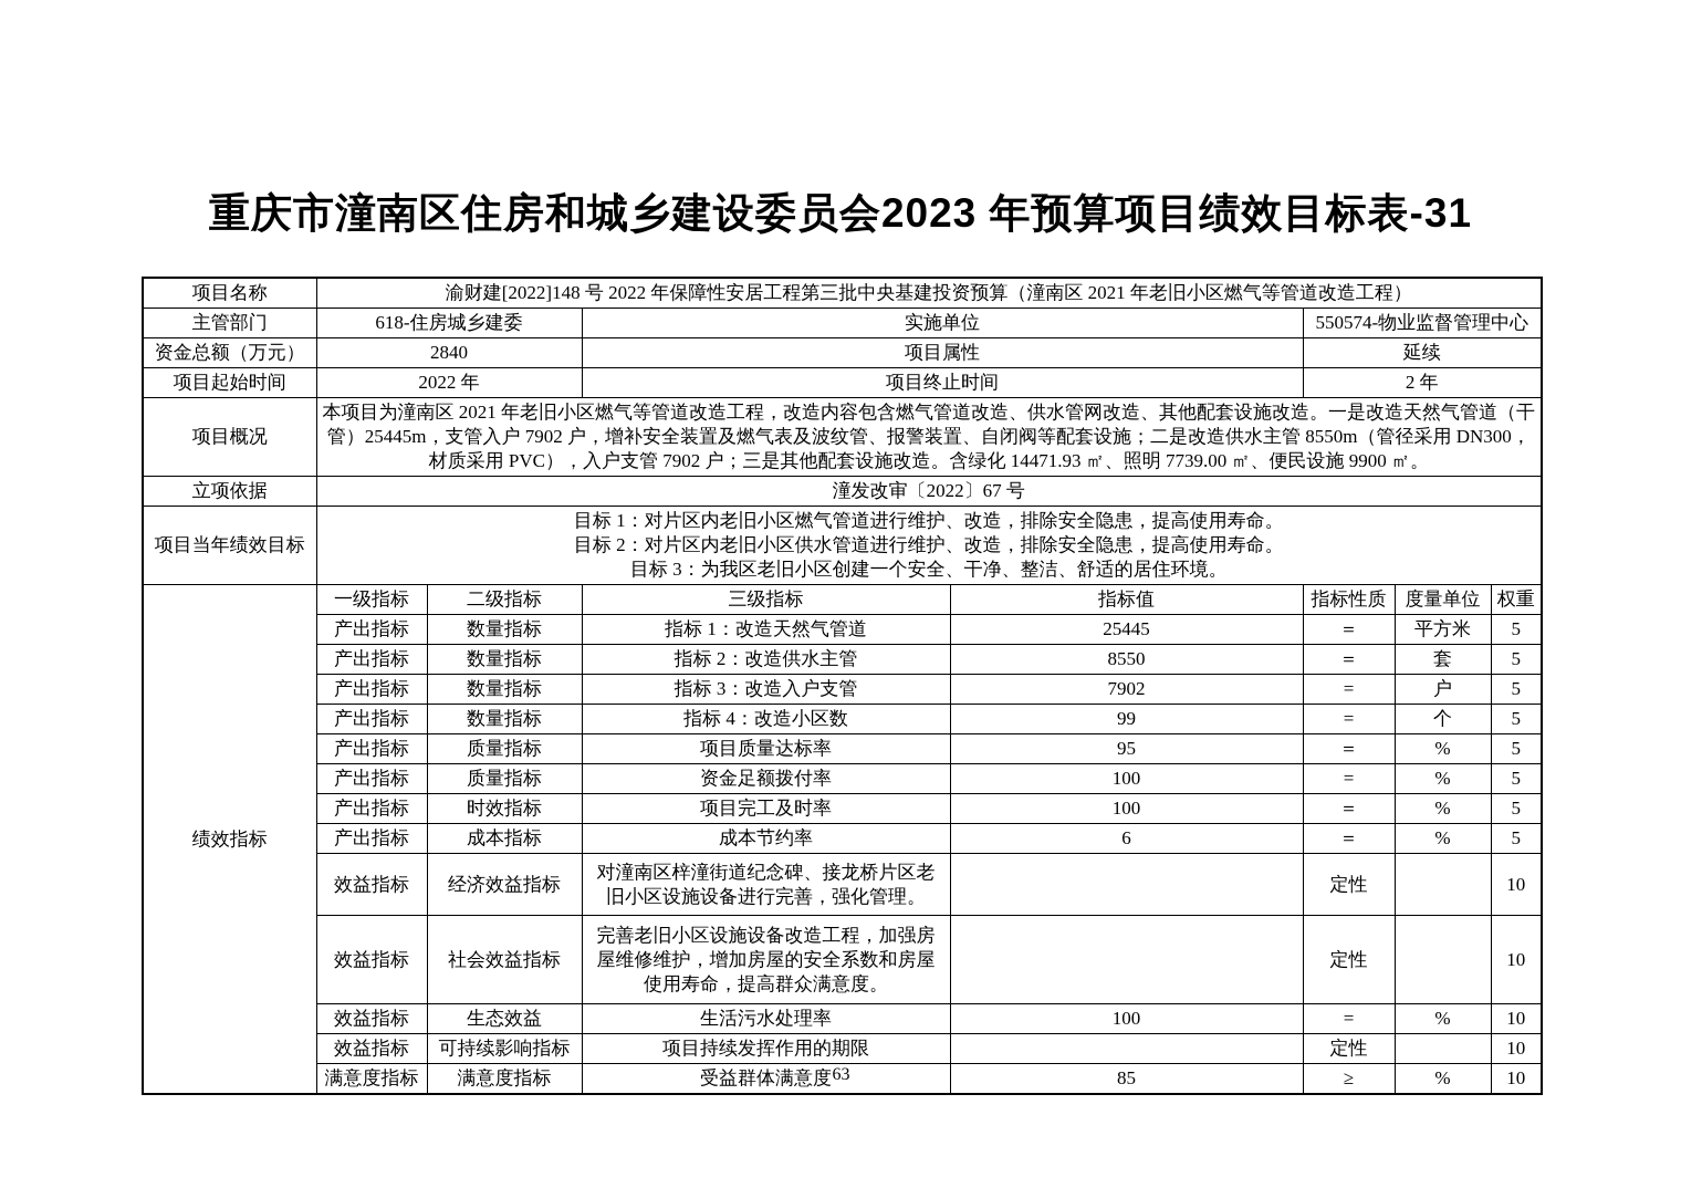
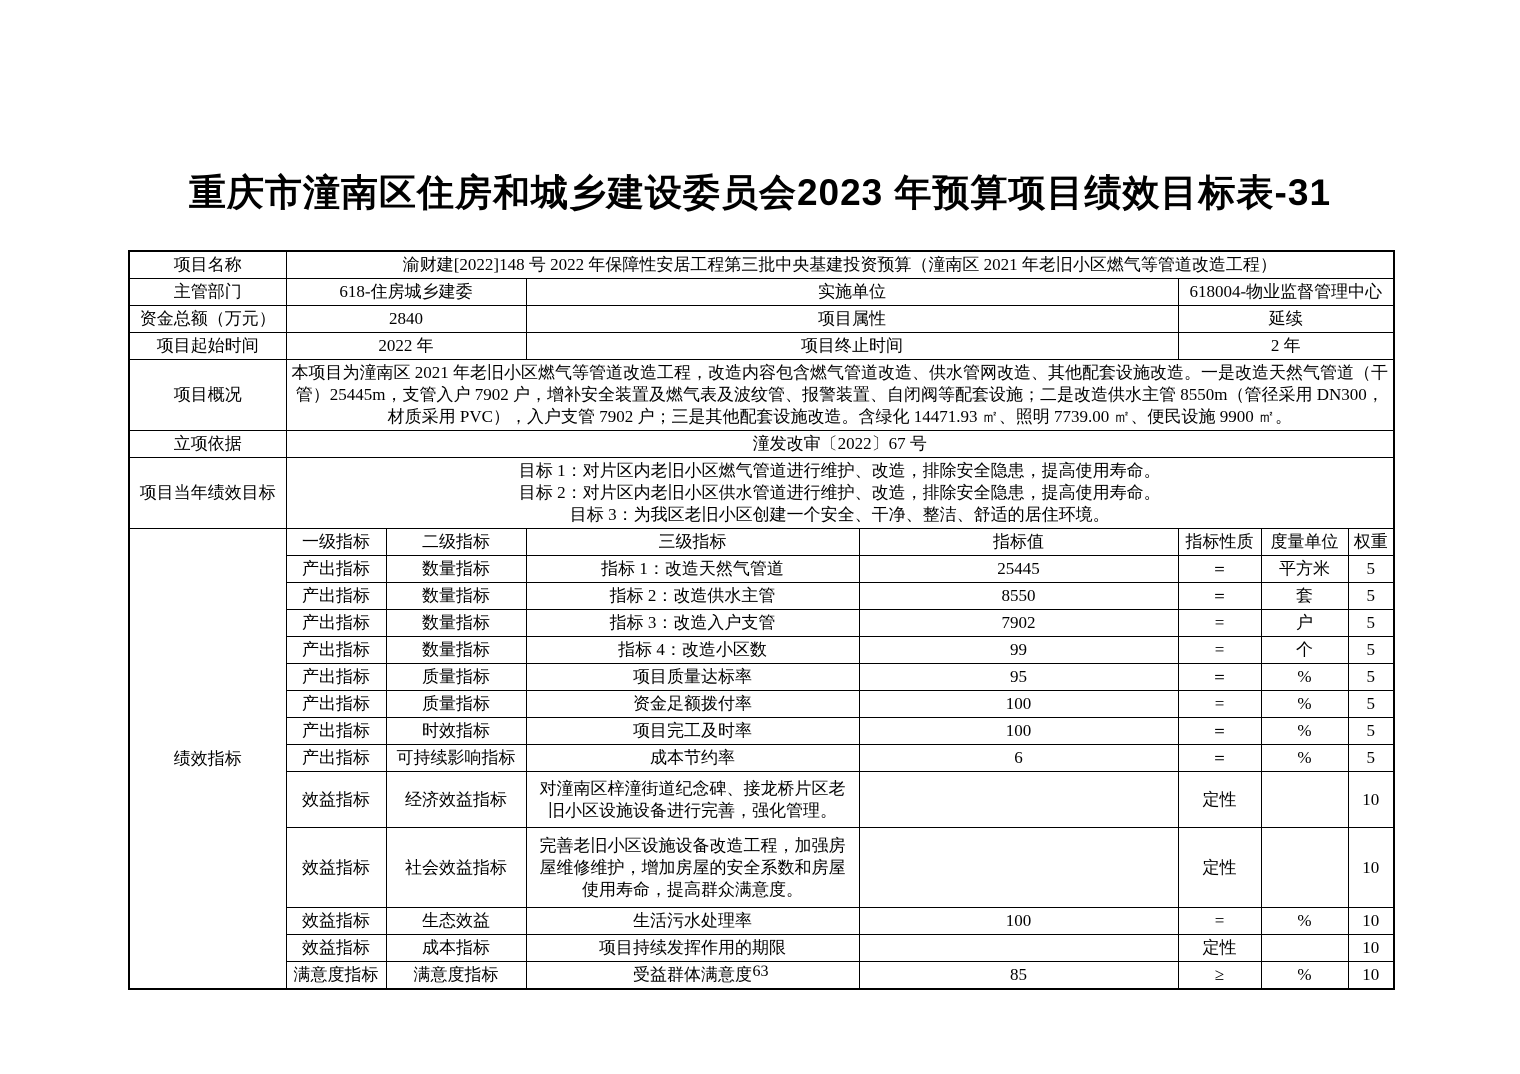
  重庆市潼南区住房和城乡建设委员会2023 年预算项目绩效目标表-31
  项目名称	渝财建[2022]148 号 2022 年保障性安居工程第三批中央基建投资预算（潼南区 2021 年老旧小区燃气等管道改造工程）
- 主管部门	618-住房城乡建委	实施单位	550574-物业监督管理中心
+ 主管部门	618-住房城乡建委	实施单位	618004-物业监督管理中心
  资金总额（万元）	2840	项目属性	延续
  项目起始时间	2022 年	项目终止时间	2 年
  项目概况	本项目为潼南区 2021 年老旧小区燃气等管道改造工程，改造内容包含燃气管道改造、供水管网改造、其他配套设施改造。一是改造天然气管道（干管）25445m，支管入户 7902 户，增补安全装置及燃气表及波纹管、报警装置、自闭阀等配套设施；二是改造供水主管 8550m（管径采用 DN300，材质采用 PVC），入户支管 7902 户；三是其他配套设施改造。含绿化 14471.93 ㎡、照明 7739.00 ㎡、便民设施 9900 ㎡。
  立项依据	潼发改审〔2022〕67 号
  项目当年绩效目标	目标 1：对片区内老旧小区燃气管道进行维护、改造，排除安全隐患，提高使用寿命。 目标 2：对片区内老旧小区供水管道进行维护、改造，排除安全隐患，提高使用寿命。 目标 3：为我区老旧小区创建一个安全、干净、整洁、舒适的居住环境。
  绩效指标	一级指标	二级指标	三级指标	指标值	指标性质	度量单位	权重
  产出指标	数量指标	指标 1：改造天然气管道	25445	＝	平方米	5
  产出指标	数量指标	指标 2：改造供水主管	8550	＝	套	5
  产出指标	数量指标	指标 3：改造入户支管	7902	=	户	5
  产出指标	数量指标	指标 4：改造小区数	99	=	个	5
  产出指标	质量指标	项目质量达标率	95	＝	%	5
  产出指标	质量指标	资金足额拨付率	100	=	%	5
  产出指标	时效指标	项目完工及时率	100	＝	%	5
- 产出指标	成本指标	成本节约率	6	＝	%	5
+ 产出指标	可持续影响指标	成本节约率	6	＝	%	5
  效益指标	经济效益指标	对潼南区梓潼街道纪念碑、接龙桥片区老旧小区设施设备进行完善，强化管理。		定性		10
  效益指标	社会效益指标	完善老旧小区设施设备改造工程，加强房屋维修维护，增加房屋的安全系数和房屋使用寿命，提高群众满意度。		定性		10
  效益指标	生态效益	生活污水处理率	100	=	%	10
- 效益指标	可持续影响指标	项目持续发挥作用的期限		定性		10
+ 效益指标	成本指标	项目持续发挥作用的期限		定性		10
  满意度指标	满意度指标	受益群体满意度	85	≥	%	10
  63
